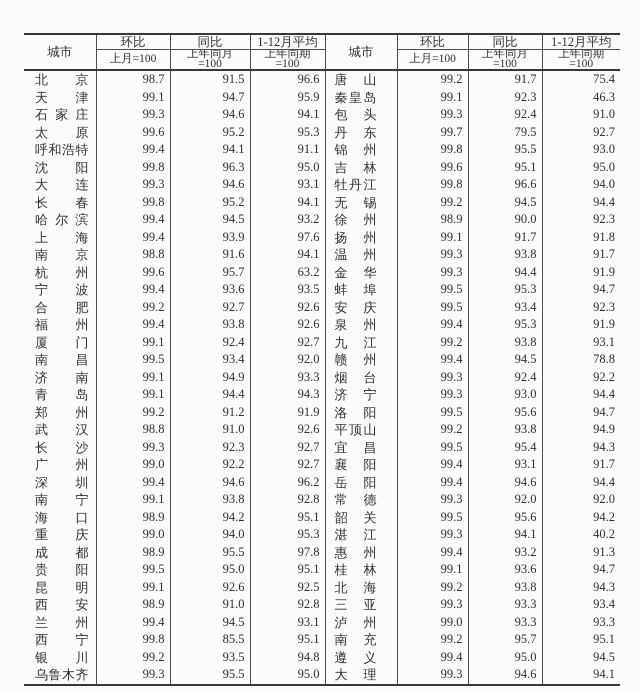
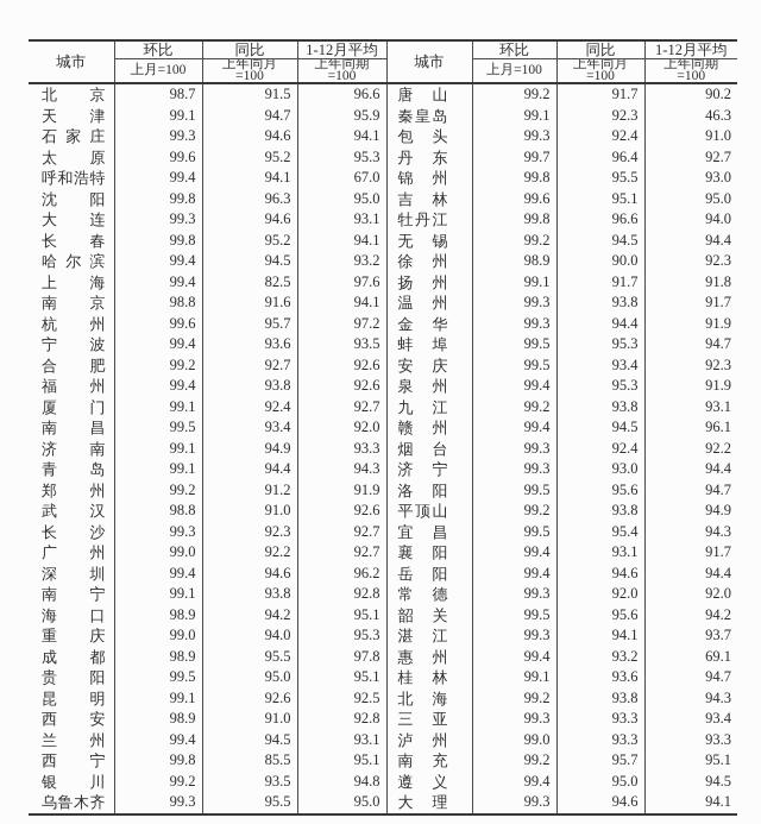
  城市	环比	同比	1-12月平均	城市	环比	同比	1-12月平均
  上月=100	上年同月 =100	上年同期 =100	上月=100	上年同月 =100	上年同期 =100
- 北 京	98.7	91.5	96.6	唐 山	99.2	91.7	75.4
+ 北 京	98.7	91.5	96.6	唐 山	99.2	91.7	90.2
  天 津	99.1	94.7	95.9	秦皇岛	99.1	92.3	46.3
  石 家 庄	99.3	94.6	94.1	包 头	99.3	92.4	91.0
- 太 原	99.6	95.2	95.3	丹 东	99.7	79.5	92.7
+ 太 原	99.6	95.2	95.3	丹 东	99.7	96.4	92.7
- 呼和浩特	99.4	94.1	91.1	锦 州	99.8	95.5	93.0
+ 呼和浩特	99.4	94.1	67.0	锦 州	99.8	95.5	93.0
  沈 阳	99.8	96.3	95.0	吉 林	99.6	95.1	95.0
  大 连	99.3	94.6	93.1	牡丹江	99.8	96.6	94.0
  长 春	99.8	95.2	94.1	无 锡	99.2	94.5	94.4
  哈 尔 滨	99.4	94.5	93.2	徐 州	98.9	90.0	92.3
- 上 海	99.4	93.9	97.6	扬 州	99.1	91.7	91.8
+ 上 海	99.4	82.5	97.6	扬 州	99.1	91.7	91.8
  南 京	98.8	91.6	94.1	温 州	99.3	93.8	91.7
- 杭 州	99.6	95.7	63.2	金 华	99.3	94.4	91.9
+ 杭 州	99.6	95.7	97.2	金 华	99.3	94.4	91.9
  宁 波	99.4	93.6	93.5	蚌 埠	99.5	95.3	94.7
  合 肥	99.2	92.7	92.6	安 庆	99.5	93.4	92.3
  福 州	99.4	93.8	92.6	泉 州	99.4	95.3	91.9
  厦 门	99.1	92.4	92.7	九 江	99.2	93.8	93.1
- 南 昌	99.5	93.4	92.0	赣 州	99.4	94.5	78.8
+ 南 昌	99.5	93.4	92.0	赣 州	99.4	94.5	96.1
  济 南	99.1	94.9	93.3	烟 台	99.3	92.4	92.2
  青 岛	99.1	94.4	94.3	济 宁	99.3	93.0	94.4
  郑 州	99.2	91.2	91.9	洛 阳	99.5	95.6	94.7
  武 汉	98.8	91.0	92.6	平顶山	99.2	93.8	94.9
  长 沙	99.3	92.3	92.7	宜 昌	99.5	95.4	94.3
  广 州	99.0	92.2	92.7	襄 阳	99.4	93.1	91.7
  深 圳	99.4	94.6	96.2	岳 阳	99.4	94.6	94.4
  南 宁	99.1	93.8	92.8	常 德	99.3	92.0	92.0
  海 口	98.9	94.2	95.1	韶 关	99.5	95.6	94.2
- 重 庆	99.0	94.0	95.3	湛 江	99.3	94.1	40.2
+ 重 庆	99.0	94.0	95.3	湛 江	99.3	94.1	93.7
- 成 都	98.9	95.5	97.8	惠 州	99.4	93.2	91.3
+ 成 都	98.9	95.5	97.8	惠 州	99.4	93.2	69.1
  贵 阳	99.5	95.0	95.1	桂 林	99.1	93.6	94.7
  昆 明	99.1	92.6	92.5	北 海	99.2	93.8	94.3
  西 安	98.9	91.0	92.8	三 亚	99.3	93.3	93.4
  兰 州	99.4	94.5	93.1	泸 州	99.0	93.3	93.3
  西 宁	99.8	85.5	95.1	南 充	99.2	95.7	95.1
  银 川	99.2	93.5	94.8	遵 义	99.4	95.0	94.5
  乌鲁木齐	99.3	95.5	95.0	大 理	99.3	94.6	94.1
